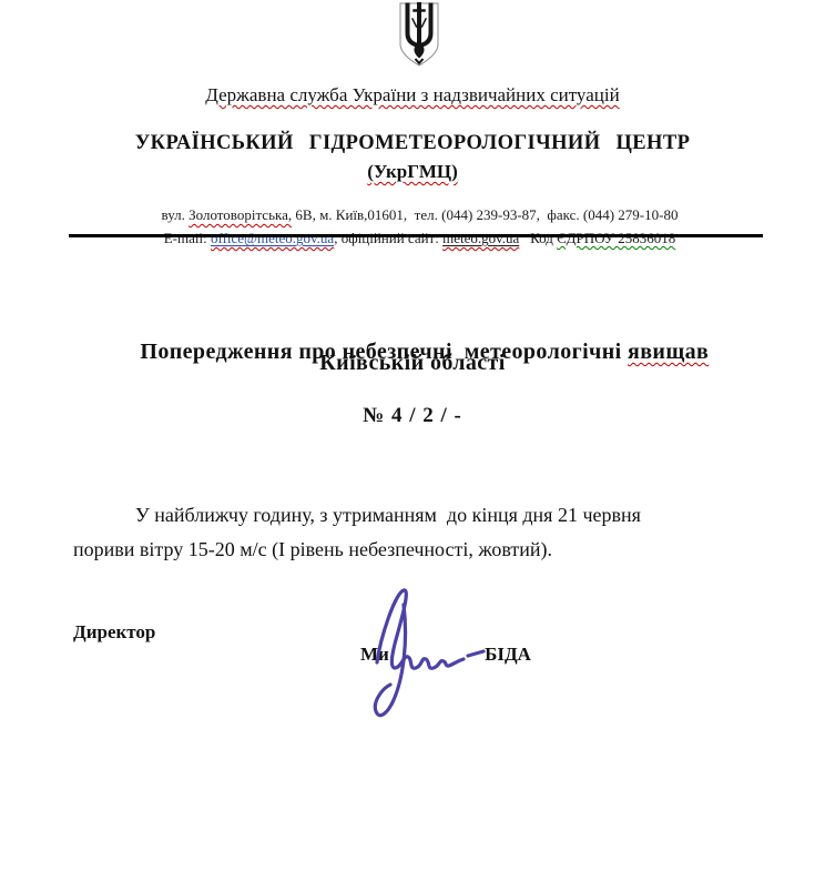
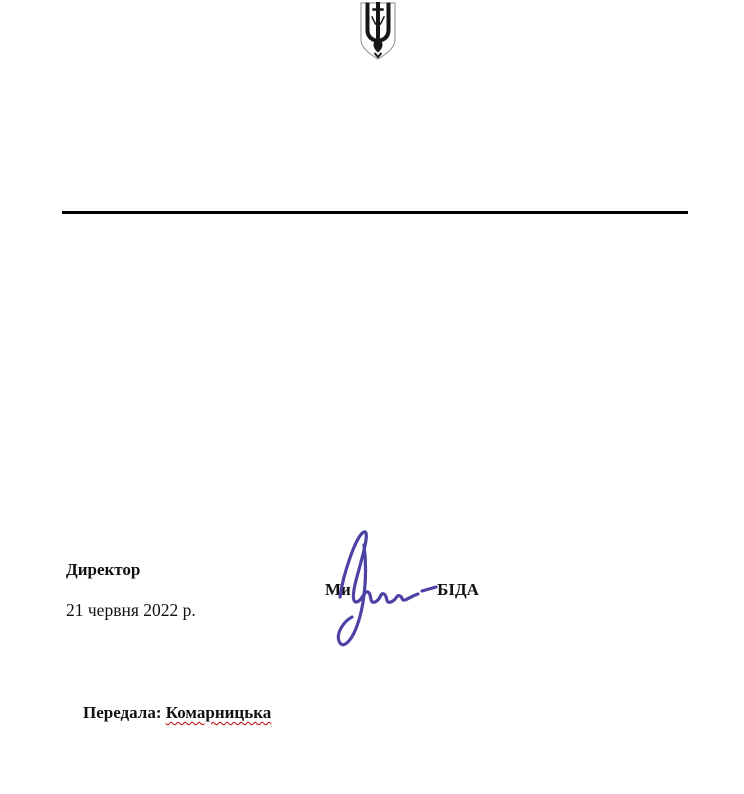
- Державна служба України з надзвичайних ситуацій
- УКРАЇНСЬКИЙ ГІДРОМЕТЕОРОЛОГІЧНИЙ ЦЕНТР
- (УкрГМЦ)
- вул. Золотоворітська, 6В, м. Київ,01601, тел. (044) 239-93-87, факс. (044) 279-10-80
- E-mail: office@meteo.gov.ua, офіційний сайт: meteo.gov.ua Код ЄДРПОУ 25836018
- Попередження про небезпечні метеорологічні явищав
- Київській області
- № 4 / 2 / -
- У найближчу годину, з утриманням до кінця дня 21 червня
- пориви вітру 15-20 м/с (І рівень небезпечності, жовтий).
  Директор
  Ми ла КУЛ БІДА
+ 21 червня 2022 р.
+ Передала: Комарницька
